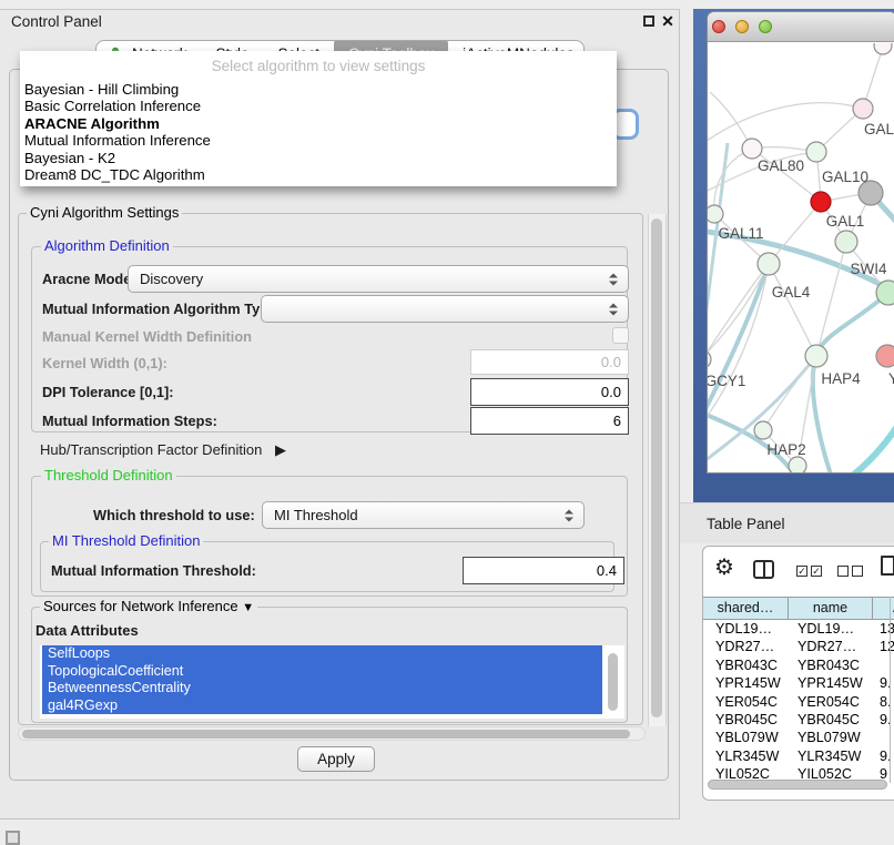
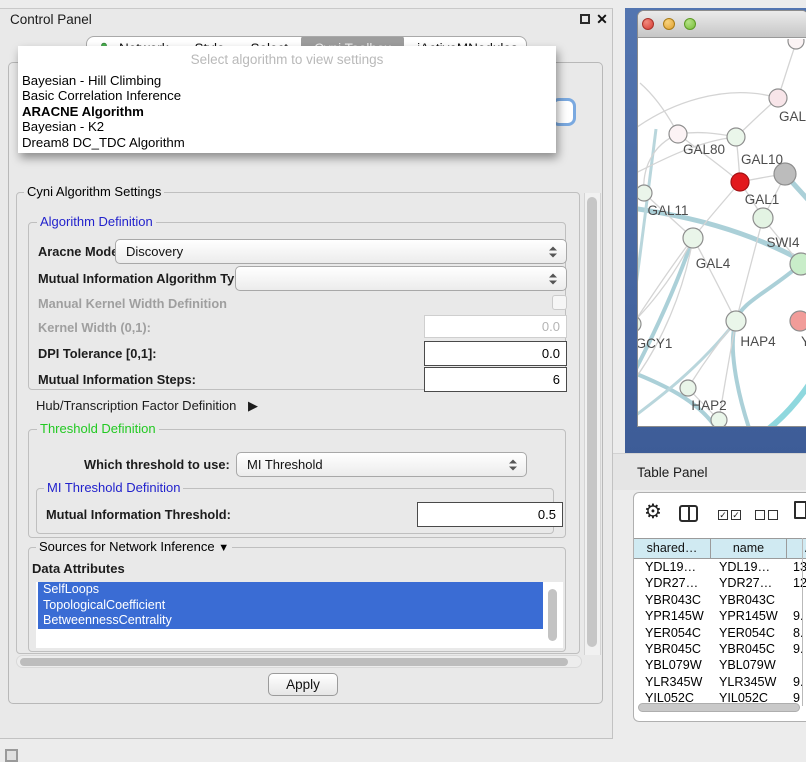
  Control Panel
  ✕
  Select algorithm to view settings
  Bayesian - Hill Climbing
  Basic Correlation Inference
  ARACNE Algorithm
- Mutual Information Inference
  Bayesian - K2
  Dream8 DC_TDC Algorithm
  Cyni Algorithm Settings
  Algorithm Definition
  Aracne Mod
  Discovery
  Mutual Information Algorithm Ty
  Manual Kernel Width Definition
  Kernel Width (0,1):
  0.0
  DPI Tolerance [0,1]:
  0.0
  Mutual Information Steps:
  6
  Hub/Transcription Factor Definition ▶
  Threshold Definition
  Which threshold to use:
  MI Threshold
  MI Threshold Definition
  Mutual Information Threshold:
- 0.4
+ 0.5
  Sources for Network Inference ▼
  Data Attributes
  SelfLoops
  TopologicalCoefficient
  BetweennessCentrality
- gal4RGexp
  Apply
  GAL
  GAL80
  GAL10
  GAL1
  GAL11
  SWI4
  GAL4
  GCY1
  HAP4
  HAP2
  Table Panel
  ⚙
  ✓
  ✓
  shared…
  name
  YDL19…
  YDL19…
  13
  YDR27…
  YDR27…
  12
  YBR043C
  YBR043C
  YPR145W
  YPR145W
  YER054C
  YER054C
  YBR045C
  YBR045C
  YBL079W
  YBL079W
  YLR345W
  YLR345W
  YIL052C
  YIL052C
  9
